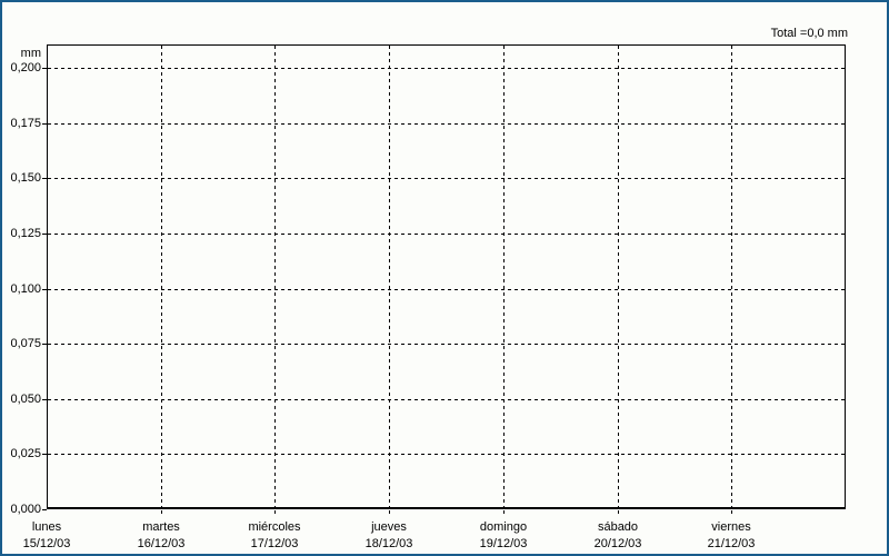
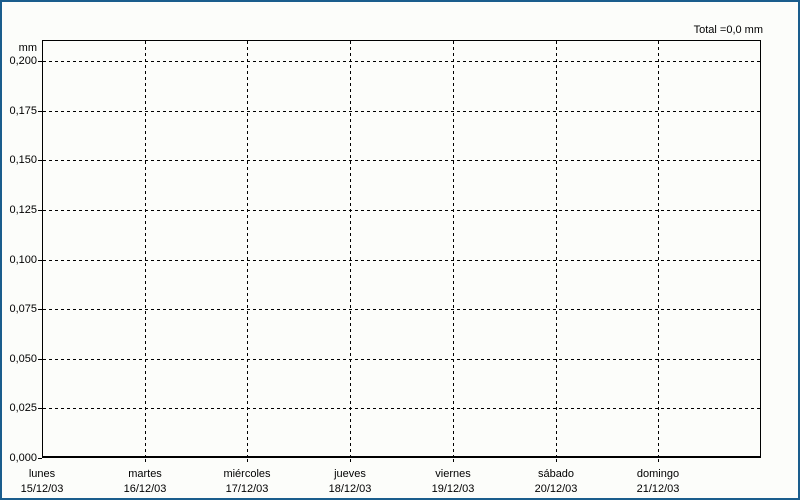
  Total =0,0 mm
  mm
  0,200
  0,175
  0,150
  0,125
  0,100
  0,075
  0,050
  0,025
  0,000
  lunes
  15/12/03
  martes
  16/12/03
  miércoles
  17/12/03
  jueves
  18/12/03
- domingo
+ viernes
  19/12/03
  sábado
  20/12/03
- viernes
+ domingo
  21/12/03
